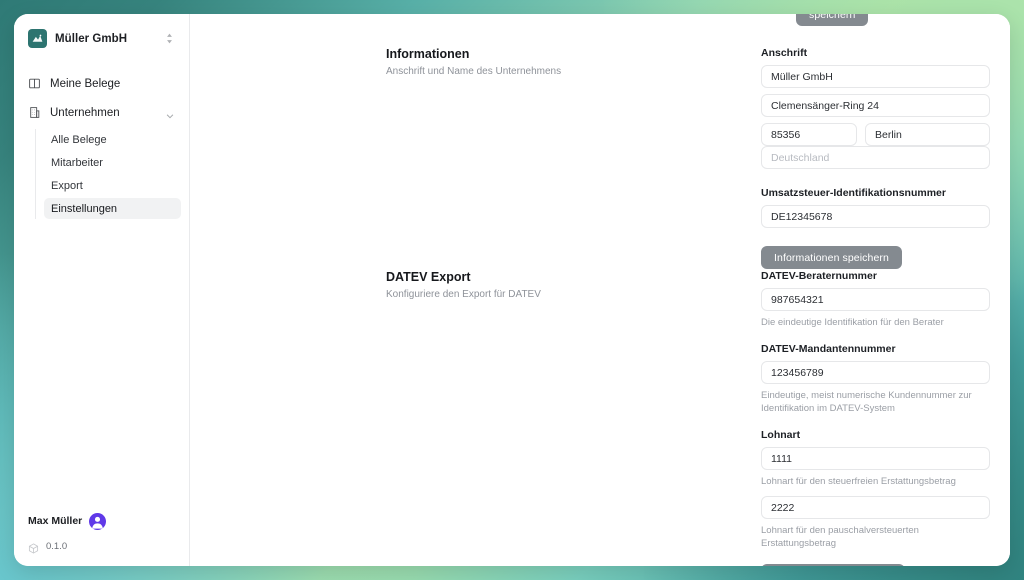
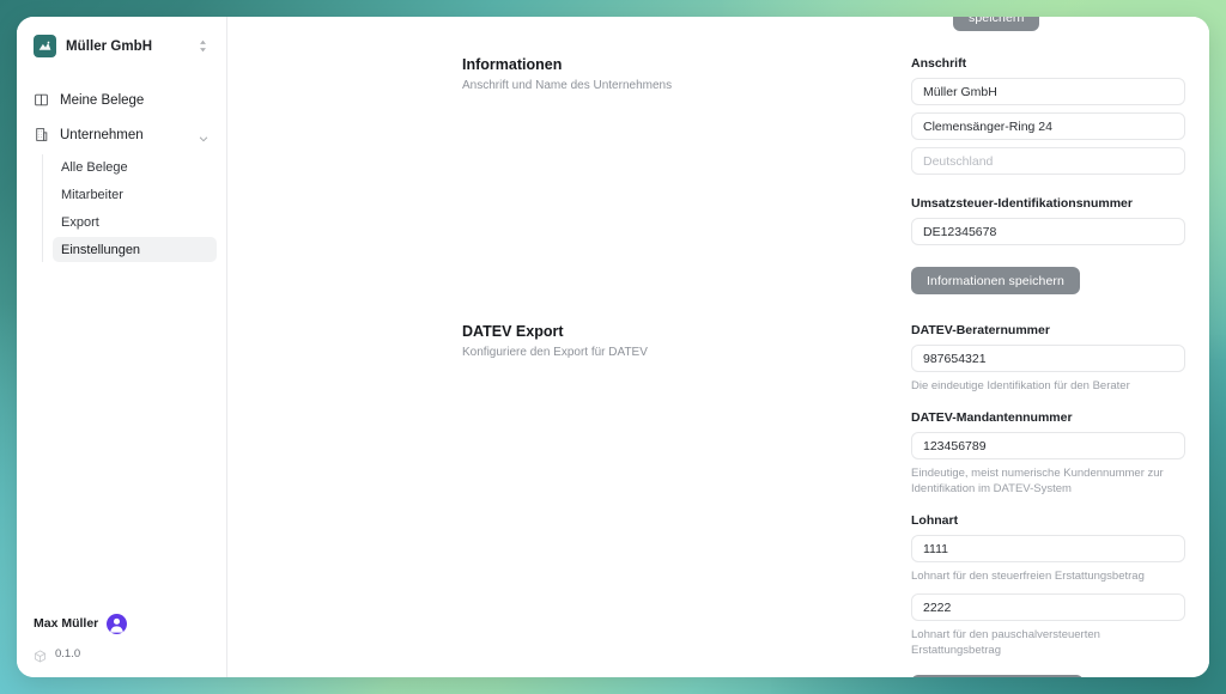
  Müller GmbH
  Meine Belege
  Unternehmen
  Alle Belege
  Mitarbeiter
  Export
  Einstellungen
  Max Müller
  0.1.0
  speichern
  Informationen
  Anschrift und Name des Unternehmens
  Anschrift
  Müller GmbH
  Clemensänger-Ring 24
- 85356
- Berlin
  Deutschland
  Umsatzsteuer-Identifikationsnummer
  DE12345678
  Informationen speichern
  DATEV Export
  Konfiguriere den Export für DATEV
  DATEV-Beraternummer
  987654321
  Die eindeutige Identifikation für den Berater
  DATEV-Mandantennummer
  123456789
  Eindeutige, meist numerische Kundennummer zur Identifikation im DATEV-System
  Lohnart
  1111
  Lohnart für den steuerfreien Erstattungsbetrag
  2222
  Lohnart für den pauschalversteuerten Erstattungsbetrag
